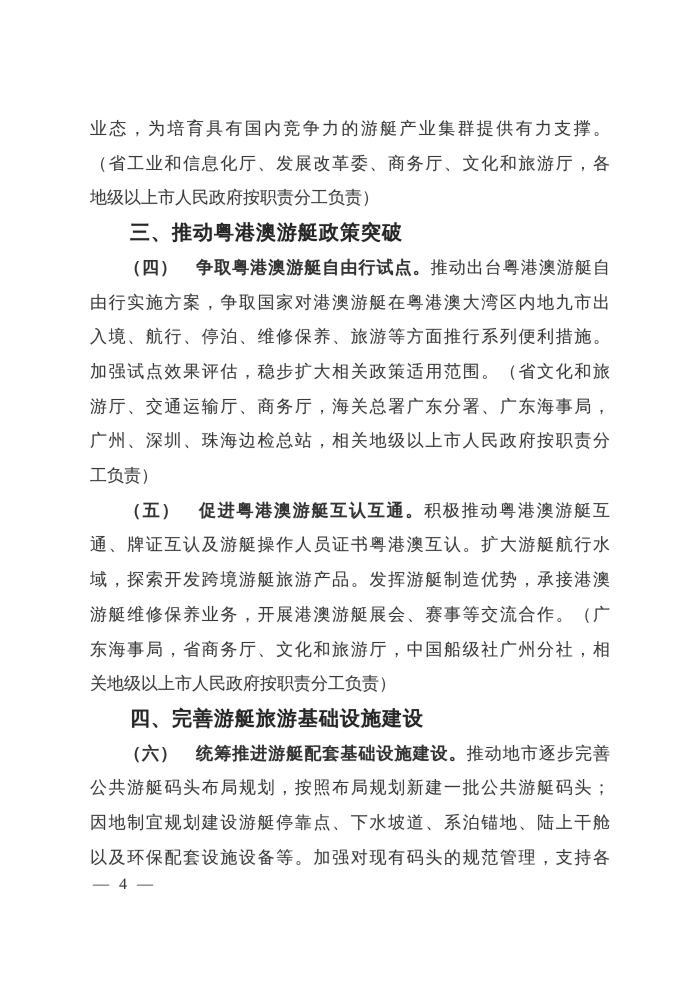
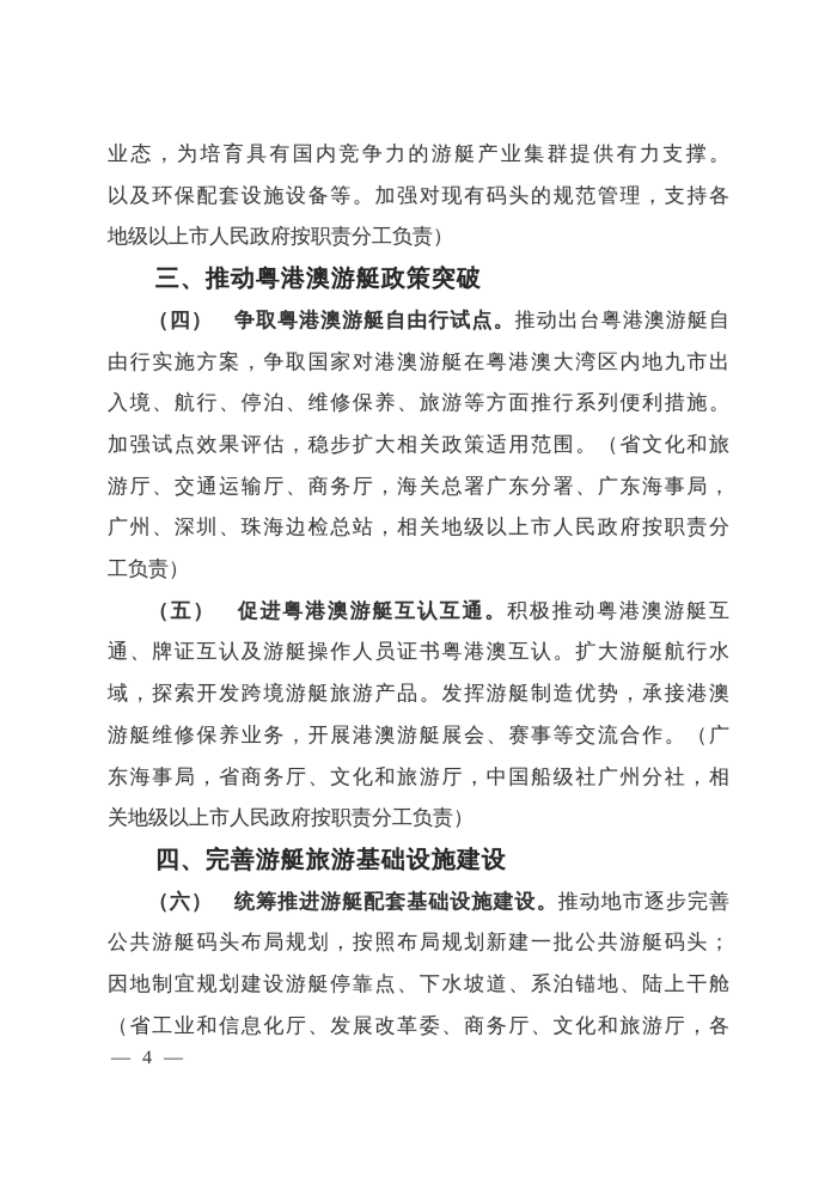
  业态，为培育具有国内竞争力的游艇产业集群提供有力支撑。
- （省工业和信息化厅、发展改革委、商务厅、文化和旅游厅，各
+ 以及环保配套设施设备等。加强对现有码头的规范管理，支持各
  地级以上市人民政府按职责分工负责）
  三、推动粤港澳游艇政策突破
  （四） 争取粤港澳游艇自由行试点。推动出台粤港澳游艇自
  由行实施方案，争取国家对港澳游艇在粤港澳大湾区内地九市出
  入境、航行、停泊、维修保养、旅游等方面推行系列便利措施。
  加强试点效果评估，稳步扩大相关政策适用范围。（省文化和旅
  游厅、交通运输厅、商务厅，海关总署广东分署、广东海事局，
  广州、深圳、珠海边检总站，相关地级以上市人民政府按职责分
  工负责）
  （五） 促进粤港澳游艇互认互通。积极推动粤港澳游艇互
  通、牌证互认及游艇操作人员证书粤港澳互认。扩大游艇航行水
  域，探索开发跨境游艇旅游产品。发挥游艇制造优势，承接港澳
  游艇维修保养业务，开展港澳游艇展会、赛事等交流合作。（广
  东海事局，省商务厅、文化和旅游厅，中国船级社广州分社，相
  关地级以上市人民政府按职责分工负责）
  四、完善游艇旅游基础设施建设
  （六） 统筹推进游艇配套基础设施建设。推动地市逐步完善
  公共游艇码头布局规划，按照布局规划新建一批公共游艇码头；
  因地制宜规划建设游艇停靠点、下水坡道、系泊锚地、陆上干舱
- 以及环保配套设施设备等。加强对现有码头的规范管理，支持各
+ （省工业和信息化厅、发展改革委、商务厅、文化和旅游厅，各
  — 4 —
